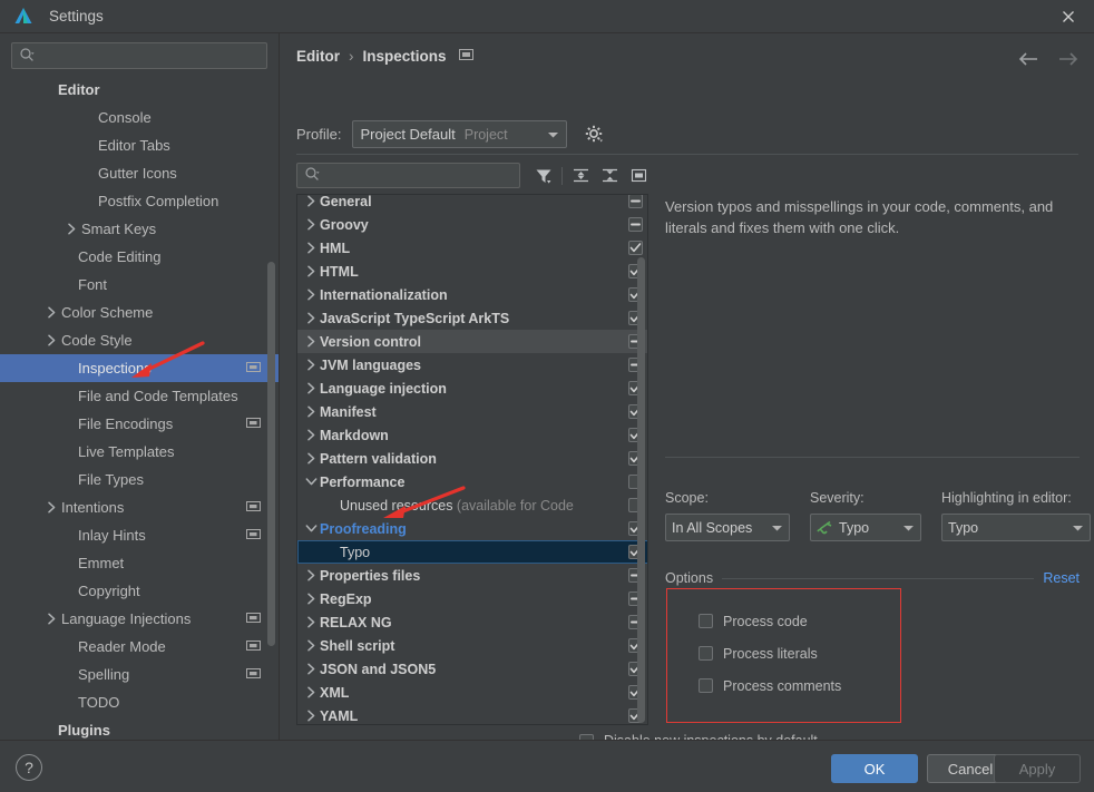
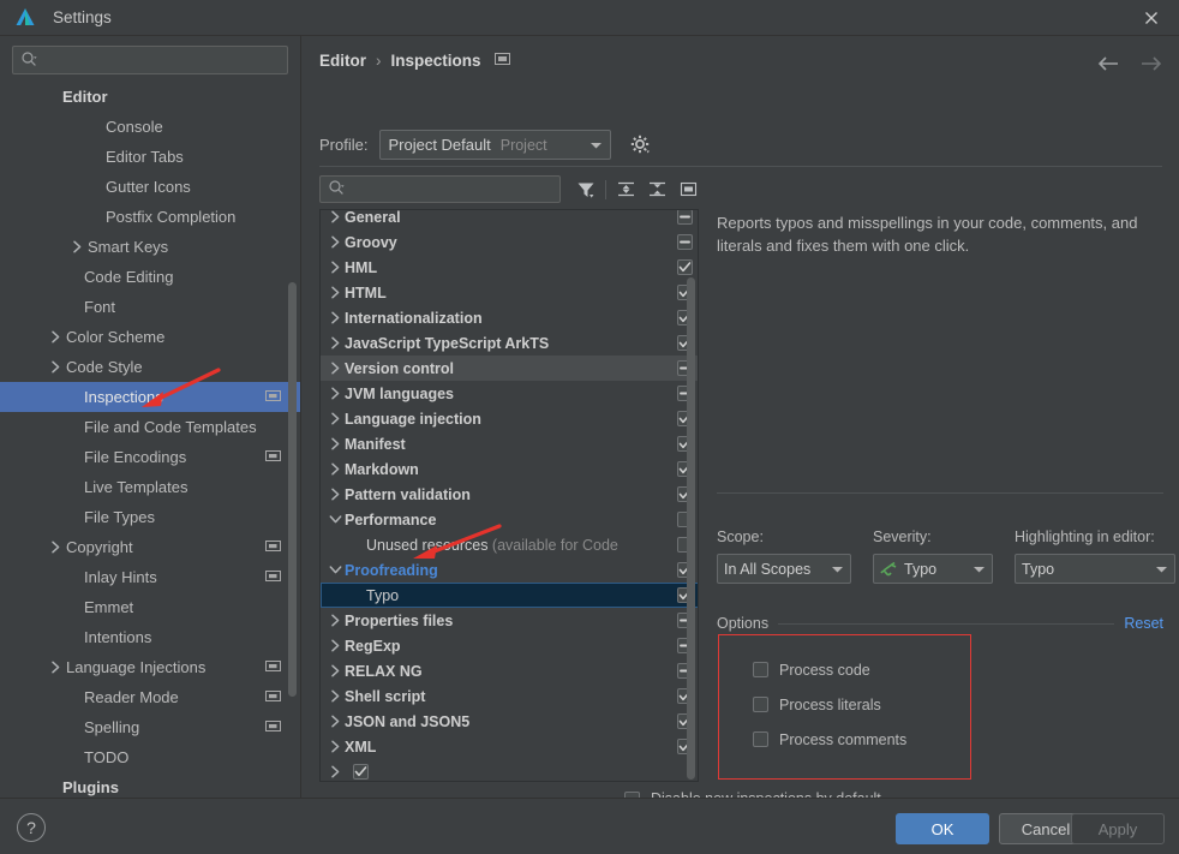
  Settings
  Editor
  Console
  Editor Tabs
  Gutter Icons
  Postfix Completion
  Smart Keys
  Code Editing
  Font
  Color Scheme
  Code Style
  Inspection
  File and Code Templates
  File Encodings
  Live Templates
  File Types
- Intentions
+ Copyright
  Inlay Hints
  Emmet
- Copyright
+ Intentions
  Language Injections
  Reader Mode
  Spelling
  TODO
  Plugins
  Editor
  ›
  Inspections
  Profile:
  Project Default
  Project
  General
  Groovy
  HML
  HTML
  Internationalization
  JavaScript TypeScript ArkTS
  Version control
  JVM languages
  Language injection
  Manifest
  Markdown
  Pattern validation
  Performance
  Unused resrces (available for Code
  Proofreading
  Typo
  Properties files
  RegExp
  RELAX NG
  Shell script
  JSON and JSON5
  XML
- YAML
- Version typos and misspellings in your code, comments, and literals and fixes them with one click.
+ Reports typos and misspellings in your code, comments, and literals and fixes them with one click.
  Scope:
  In All Scopes
  Severity:
  Typo
  Highlighting in editor:
  Typo
  Options
  Reset
  Process code
  Process literals
  Process comments
  ?
  OK
  Cancel
  Apply
